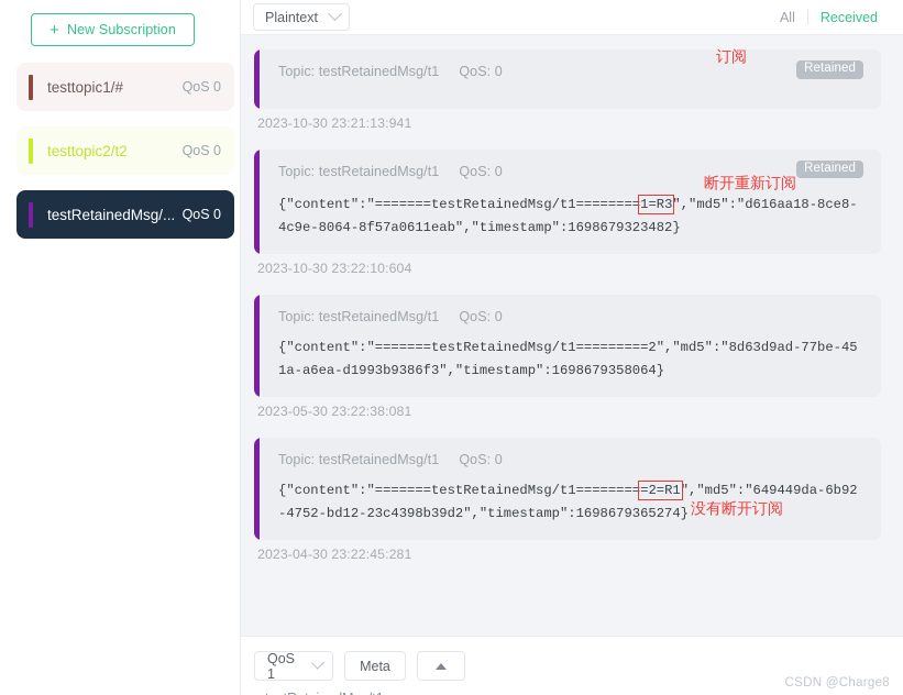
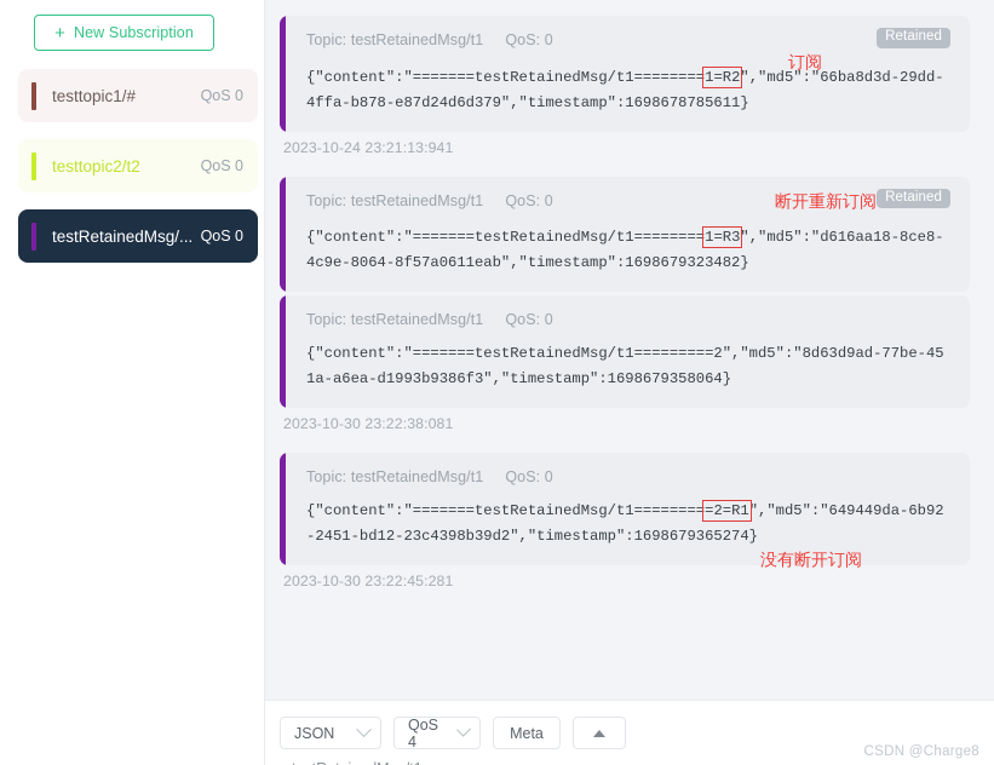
  +
  New Subscription
  testtopic1/#
  QoS 0
  testtopic2/t2
  QoS 0
  testRetainedMsg/...
  QoS 0
- Plaintext
- All
- Received
  Topic: testRetainedMsg/t1
  QoS: 0
  Retained
+ {"content":"=======testRetainedMsg/t1========1=R2","md5":"66ba8d3d-29dd-4ffa-b878-e87d24d6d379","timestamp":1698678785611}
- 2023-10-30 23:21:13:941
+ 2023-10-24 23:21:13:941
  Topic: testRetainedMsg/t1
  QoS: 0
  Retained
  {"content":"=======testRetainedMsg/t1========1=R3","md5":"d616aa18-8ce8-4c9e-8064-8f57a0611eab","timestamp":1698679323482}
- 2023-10-30 23:22:10:604
  Topic: testRetainedMsg/t1
  QoS: 0
  {"content":"=======testRetainedMsg/t1=========2","md5":"8d63d9ad-77be-451a-a6ea-d1993b9386f3","timestamp":1698679358064}
- 2023-05-30 23:22:38:081
+ 2023-10-30 23:22:38:081
  Topic: testRetainedMsg/t1
  QoS: 0
- {"content":"=======testRetainedMsg/t1=========2=R1","md5":"649449da-6b92-4752-bd12-23c4398b39d2","timestamp":1698679365274}
+ {"content":"=======testRetainedMsg/t1=========2=R1","md5":"649449da-6b92-2451-bd12-23c4398b39d2","timestamp":1698679365274}
- 2023-04-30 23:22:45:281
+ 2023-10-30 23:22:45:281
+ JSON
- QoS 1
+ QoS 4
  Meta
  CSDN @Charge8
  订阅
  断开重新订阅
  没有断开订阅
